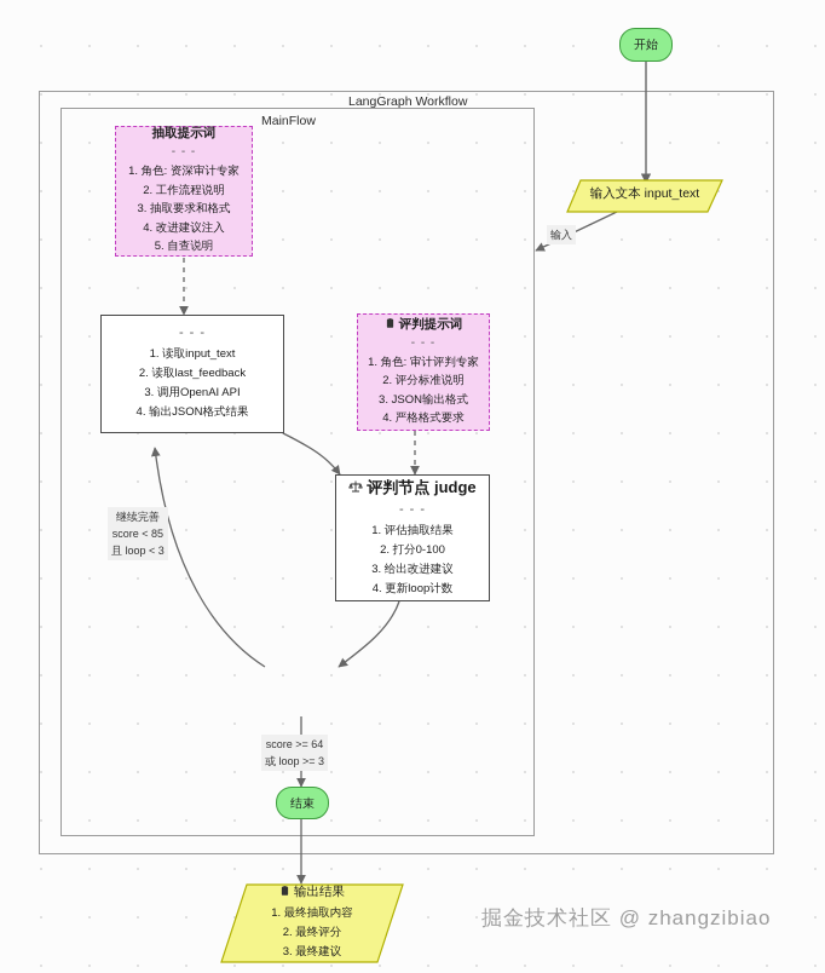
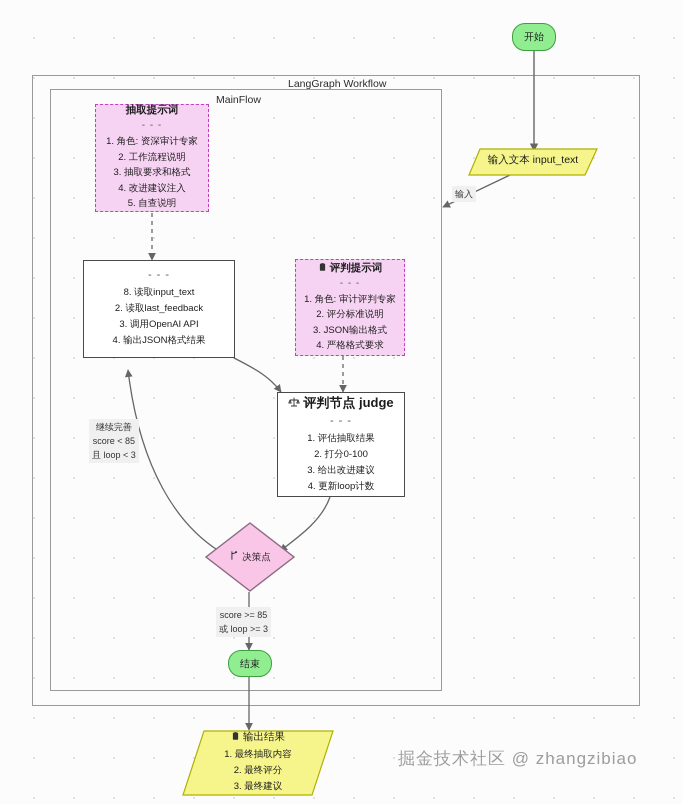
  LangGraph Workflow
  MainFlow
  开始
  输入文本 input_text
  输入
  抽取提示词
  - - -
  1. 角色: 资深审计专家
  2. 工作流程说明
  3. 抽取要求和格式
  4. 改进建议注入
  5. 自查说明
  - - -
- 1. 读取input_text
+ 8. 读取input_text
  2. 读取last_feedback
  3. 调用OpenAI API
  4. 输出JSON格式结果
  评判提示词
  - - -
  1. 角色: 审计评判专家
  2. 评分标准说明
  3. JSON输出格式
  4. 严格格式要求
  评判节点 judge
  - - -
  1. 评估抽取结果
  2. 打分0-100
  3. 给出改进建议
  4. 更新loop计数
  继续完善
  score < 85
  且 loop < 3
+ 决策点
- score >= 64
+ score >= 85
  或 loop >= 3
  结束
  输出结果
  1. 最终抽取内容
  2. 最终评分
  3. 最终建议
  掘金技术社区 @ zhangzibiao
